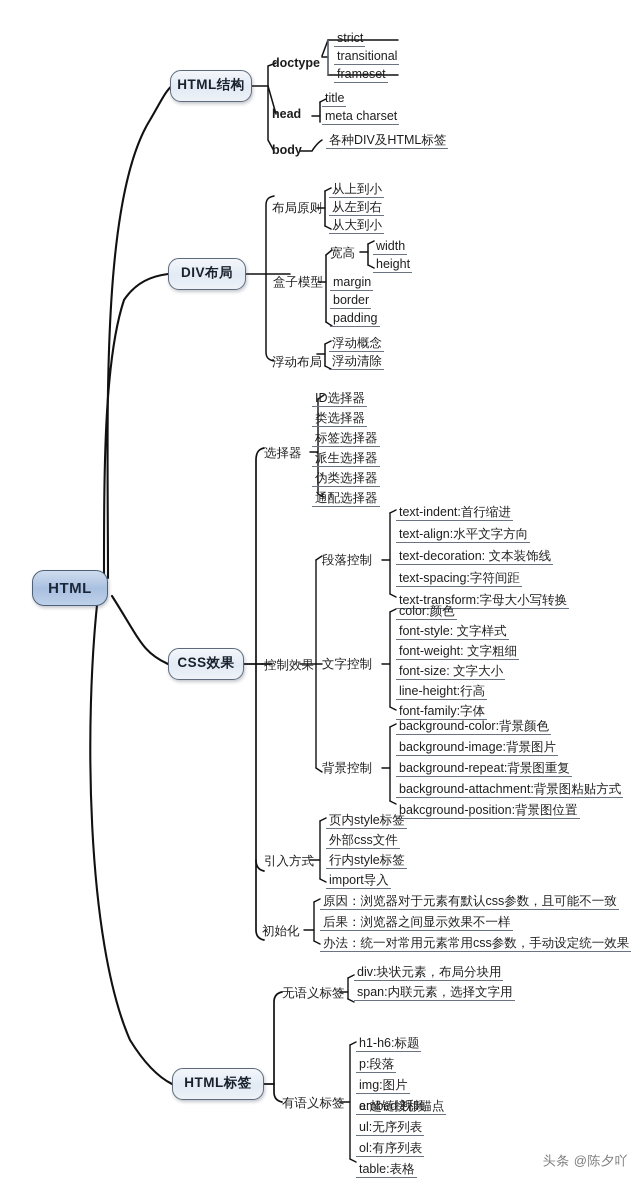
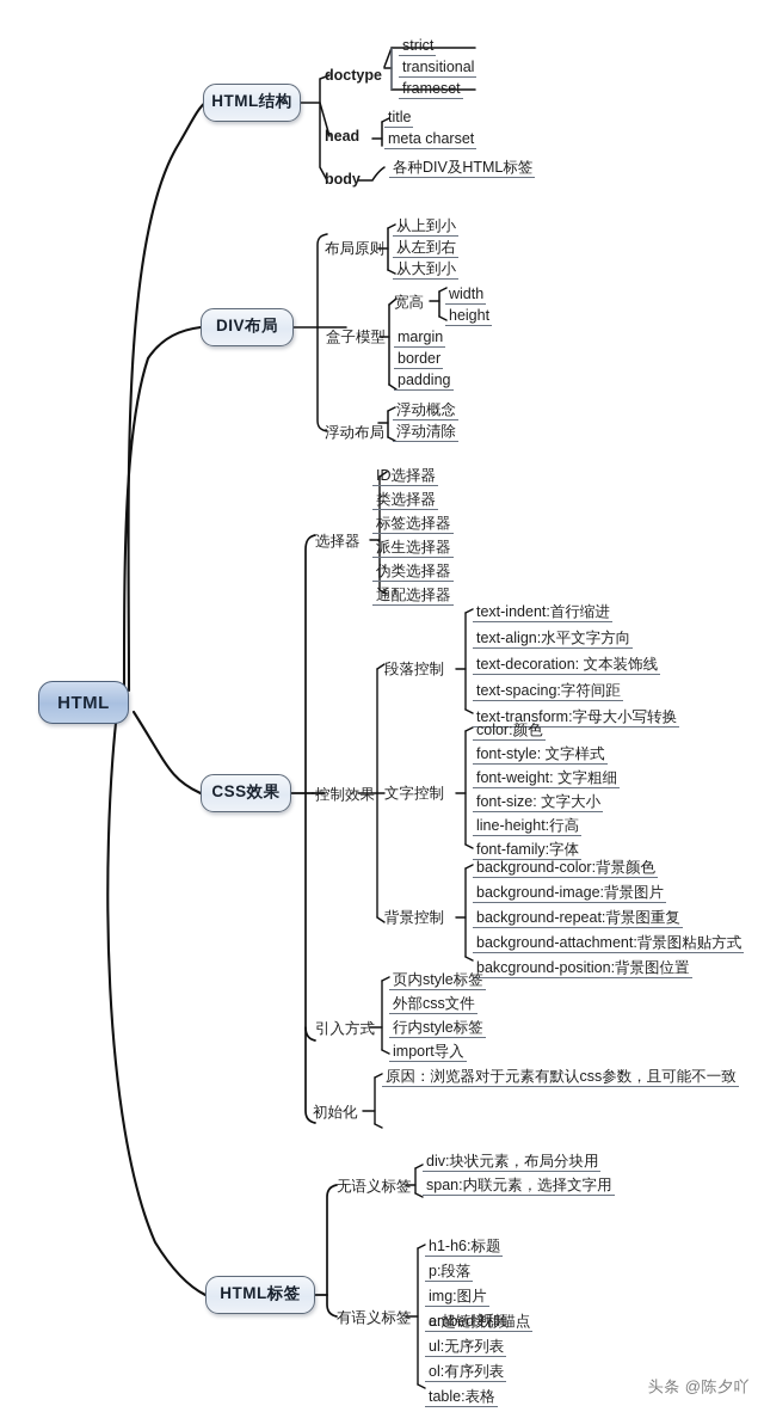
  HTML
  HTML结构
  DIV布局
  CSS效果
  HTML标签
  doctype
  strict
  transitional
  frameset
  head
  title
  meta charset
  body
  各种DIV及HTML标签
  布局原则
  从上到小
  从左到右
  从大到小
  盒子模型
  宽高
  margin
  border
  padding
  width
  height
  浮动布局
  浮动概念
  浮动清除
  选择器
  ID选择器
  类选择器
  标签选择器
  派生选择器
  伪类选择器
  通配选择器
  控制效果
  段落控制
  text-indent:首行缩进
  text-align:水平文字方向
  text-decoration: 文本装饰线
  text-spacing:字符间距
  text-transform:字母大小写转换
  文字控制
  color:颜色
  font-style: 文字样式
  font-weight: 文字粗细
  font-size: 文字大小
  line-height:行高
  font-family:字体
  背景控制
  background-color:背景颜色
  background-image:背景图片
  background-repeat:背景图重复
  background-attachment:背景图粘贴方式
  bakcground-position:背景图位置
  引入方式
  页内style标签
  外部css文件
  行内style标签
  import导入
  初始化
  原因：浏览器对于元素有默认css参数，且可能不一致
- 后果：浏览器之间显示效果不一样
- 办法：统一对常用元素常用css参数，手动设定统一效果
  无语义标签
  div:块状元素，布局分块用
  span:内联元素，选择文字用
  有语义标签
  h1-h6:标题
  p:段落
  img:图片
  embed:视频
  a:超链接和锚点
  ul:无序列表
  ol:有序列表
  table:表格
  头条 @陈夕吖
